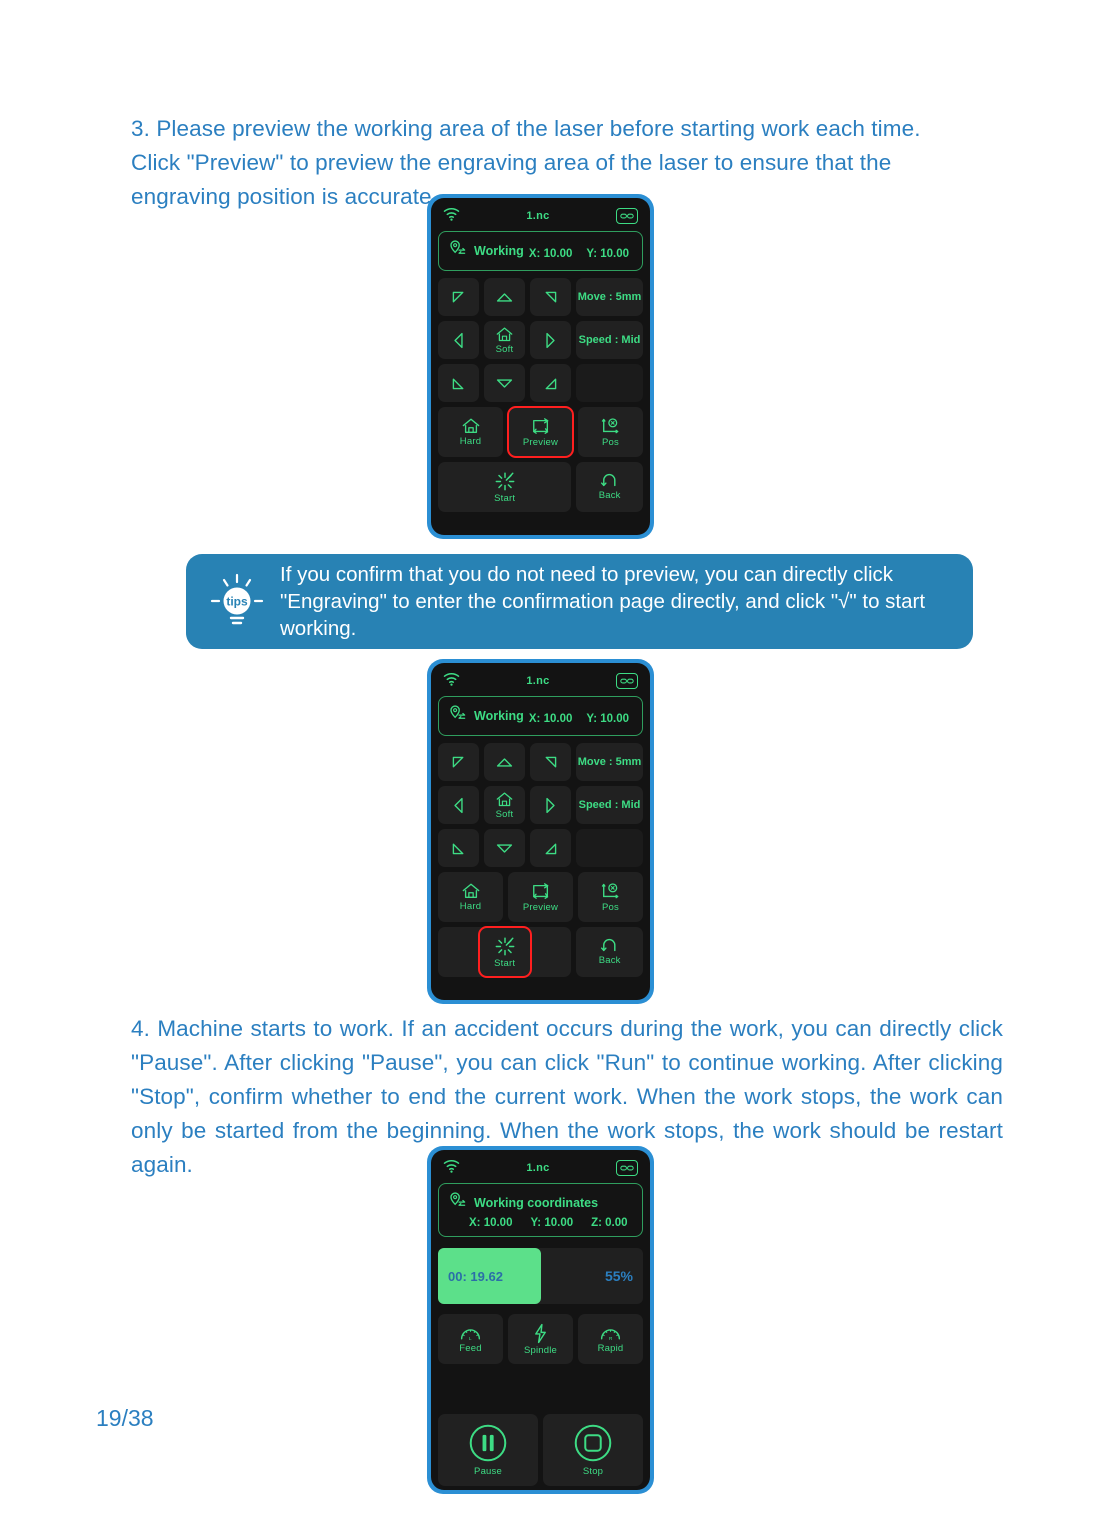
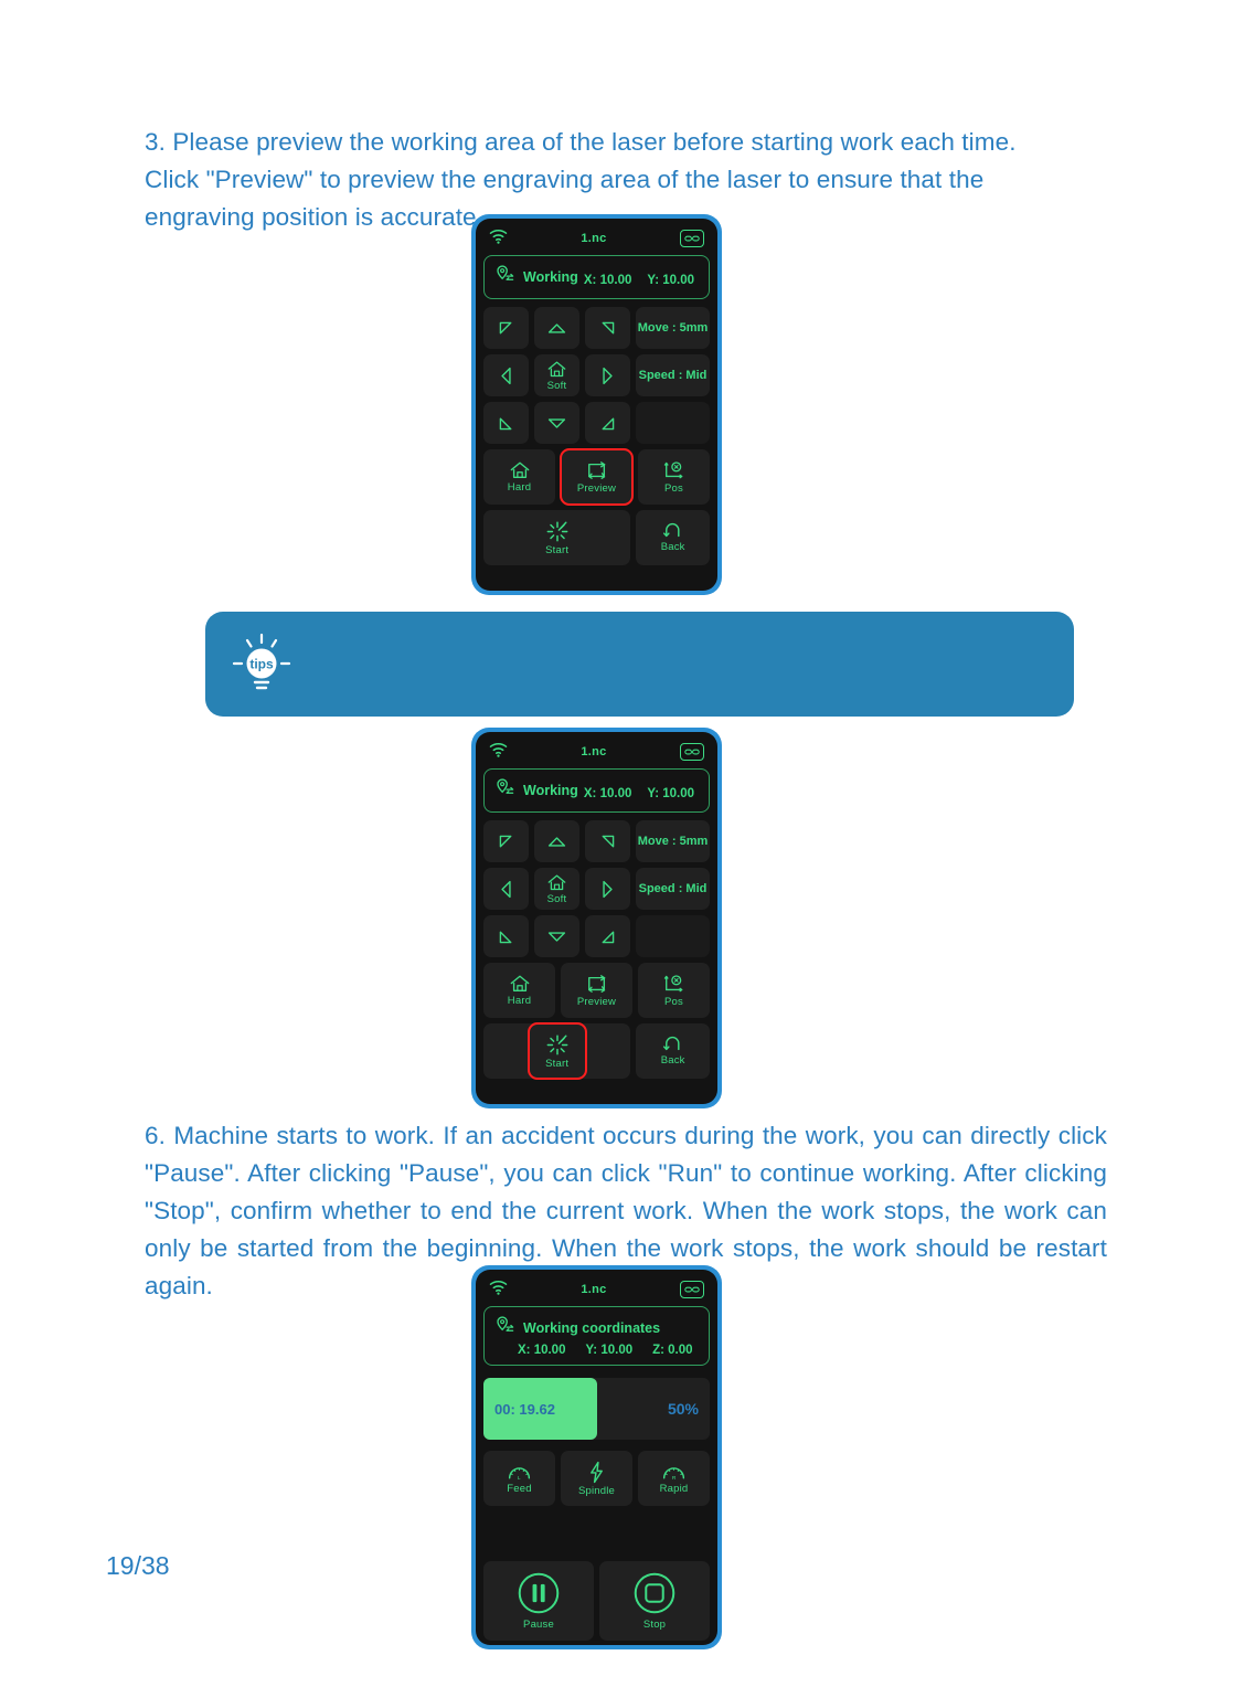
  3. Please preview the working area of the laser before starting work each time. Click "Preview" to preview the engraving area of the laser to ensure that the engraving position is accurate
  1.nc
  Working
  X: 10.00
  Y: 10.00
  Move : 5mm
  Soft
  Speed : Mid
  Hard
  Preview
  Pos
  Start
  Back
  tips
- If you confirm that you do not need to preview, you can directly click "Engraving" to enter the confirmation page directly, and click "√" to start working.
  1.nc
  Working
  X: 10.00
  Y: 10.00
  Move : 5mm
  Soft
  Speed : Mid
  Hard
  Preview
  Pos
  Start
  Back
- 4. Machine starts to work. If an accident occurs during the work, you can directly click "Pause". After clicking "Pause", you can click "Run" to continue working. After clicking "Stop", confirm whether to end the current work. When the work stops, the work can only be started from the beginning. When the work stops, the work should be restart again.
+ 6. Machine starts to work. If an accident occurs during the work, you can directly click "Pause". After clicking "Pause", you can click "Run" to continue working. After clicking "Stop", confirm whether to end the current work. When the work stops, the work can only be started from the beginning. When the work stops, the work should be restart again.
  1.nc
  Working coordinates
  X: 10.00
  Y: 10.00
  Z: 0.00
  00: 19.62
- 55%
+ 50%
  Feed
  Spindle
  Rapid
  Pause
  Stop
  19/38
